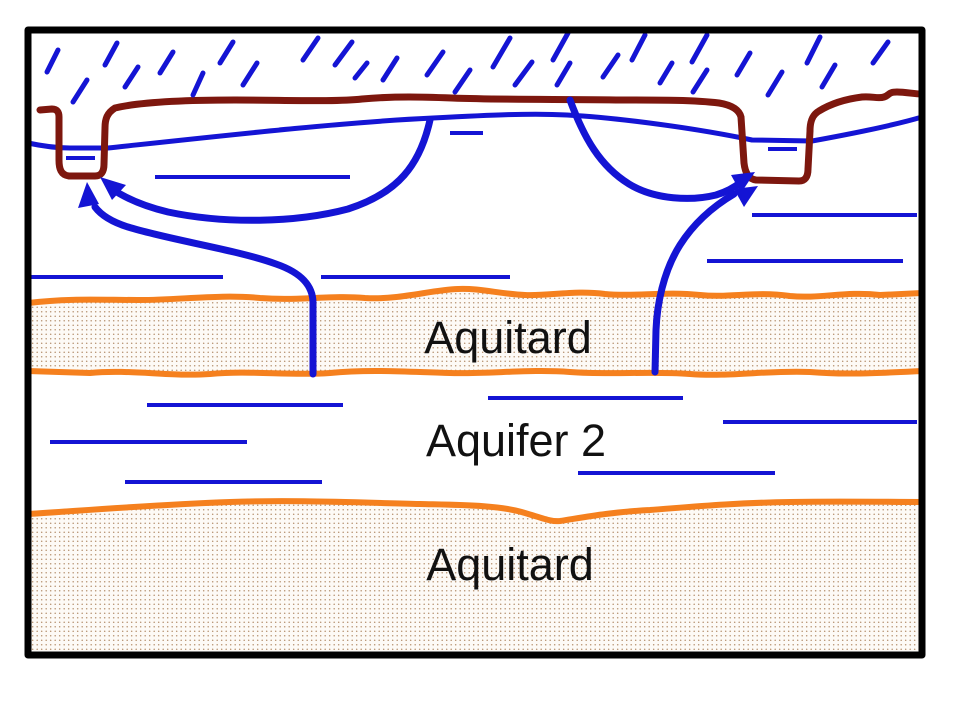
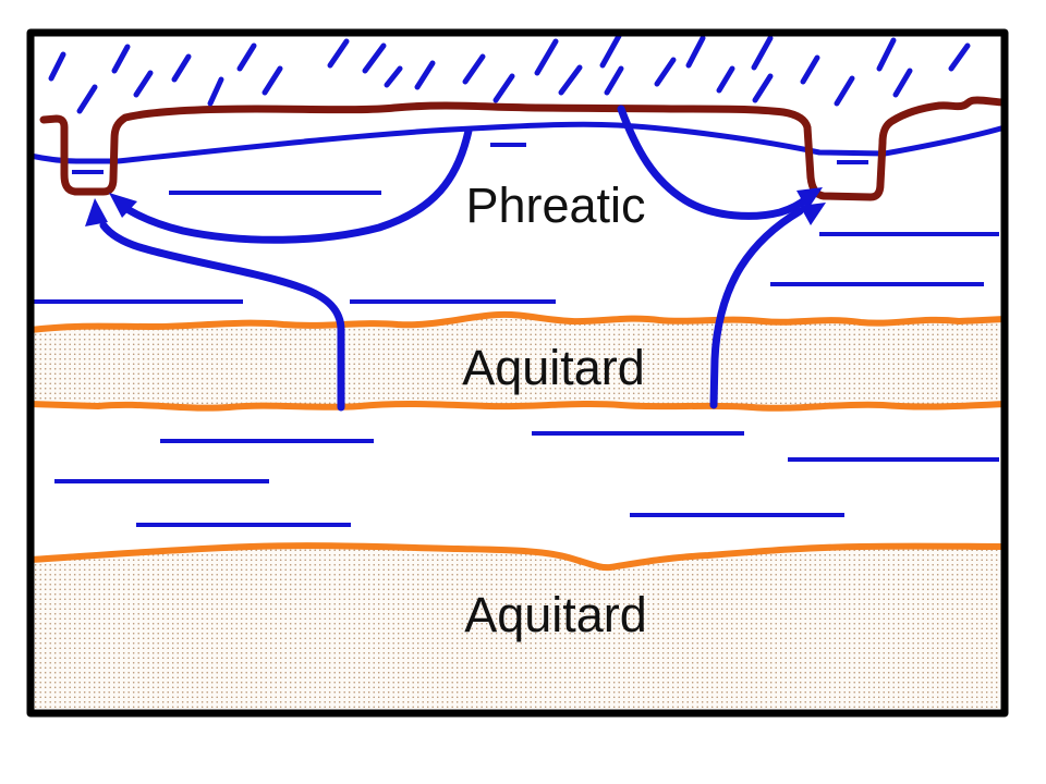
+ Phreatic
  Aquitard
- Aquifer 2
  Aquitard
